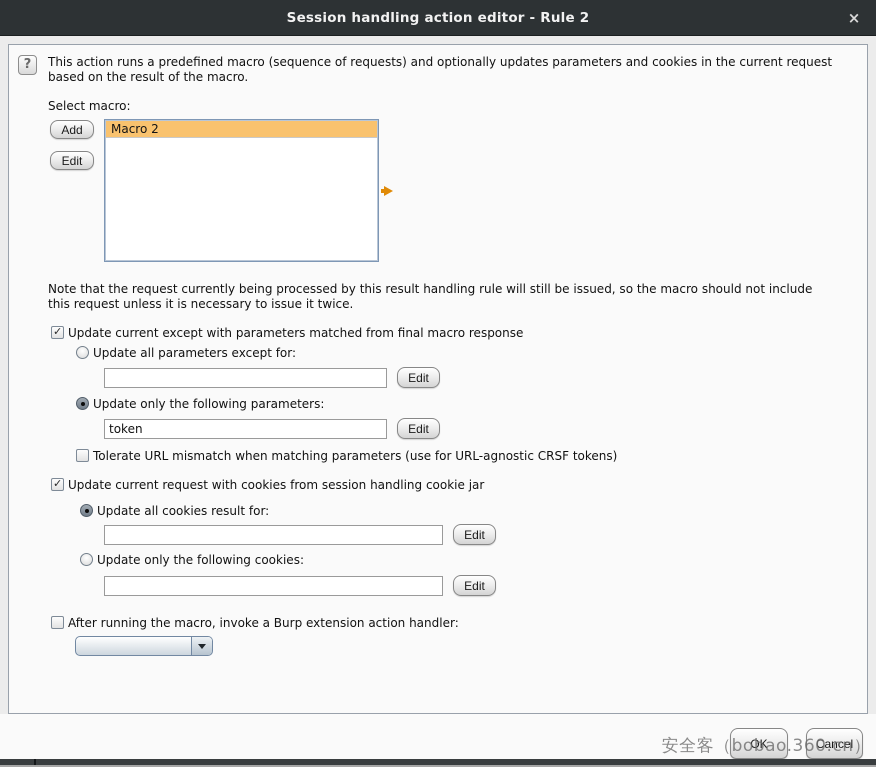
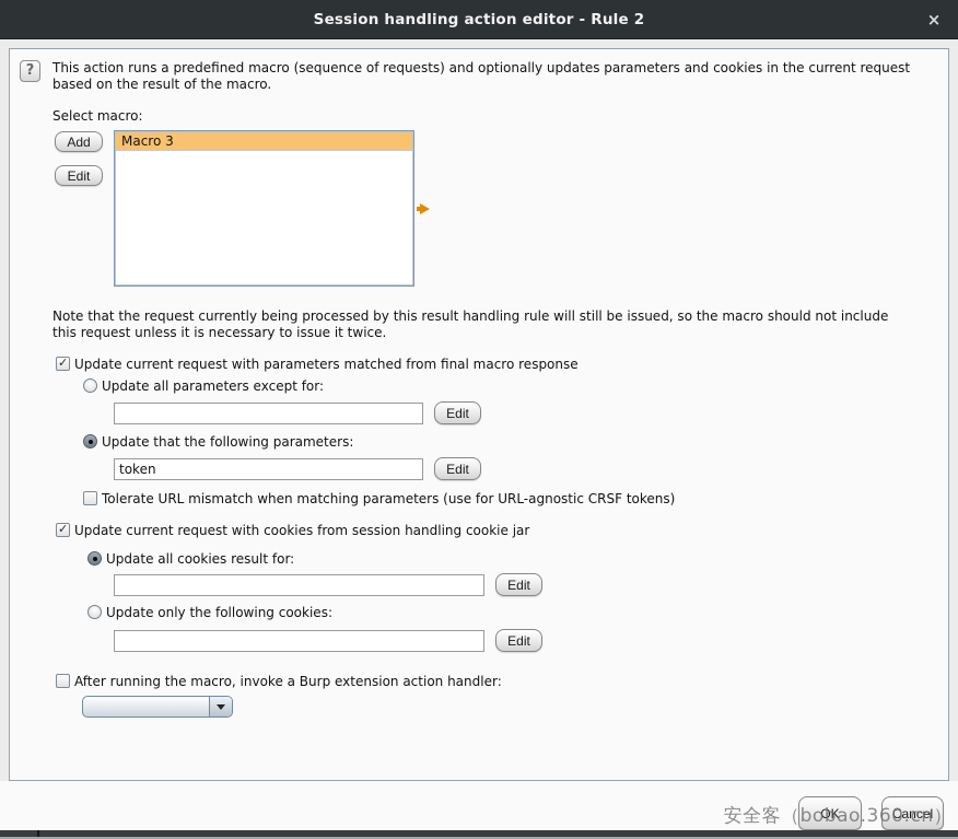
  Session handling action editor - Rule 2
  ×
  ?
  This action runs a predefined macro (sequence of requests) and optionally updates parameters and cookies in the current request based on the result of the macro.
  Select macro:
  Add
  Edit
- Macro 2
+ Macro 3
  Note that the request currently being processed by this result handling rule will still be issued, so the macro should not include this request unless it is necessary to issue it twice.
- Update current except with parameters matched from final macro response
+ Update current request with parameters matched from final macro response
  Update all parameters except for:
  Edit
- Update only the following parameters:
+ Update that the following parameters:
  token
  Edit
  Tolerate URL mismatch when matching parameters (use for URL-agnostic CRSF tokens)
  Update current request with cookies from session handling cookie jar
  Update all cookies result for:
  Edit
  Update only the following cookies:
  Edit
  After running the macro, invoke a Burp extension action handler:
  OK
  Cancel
  安全客（bobao.360.cn）
